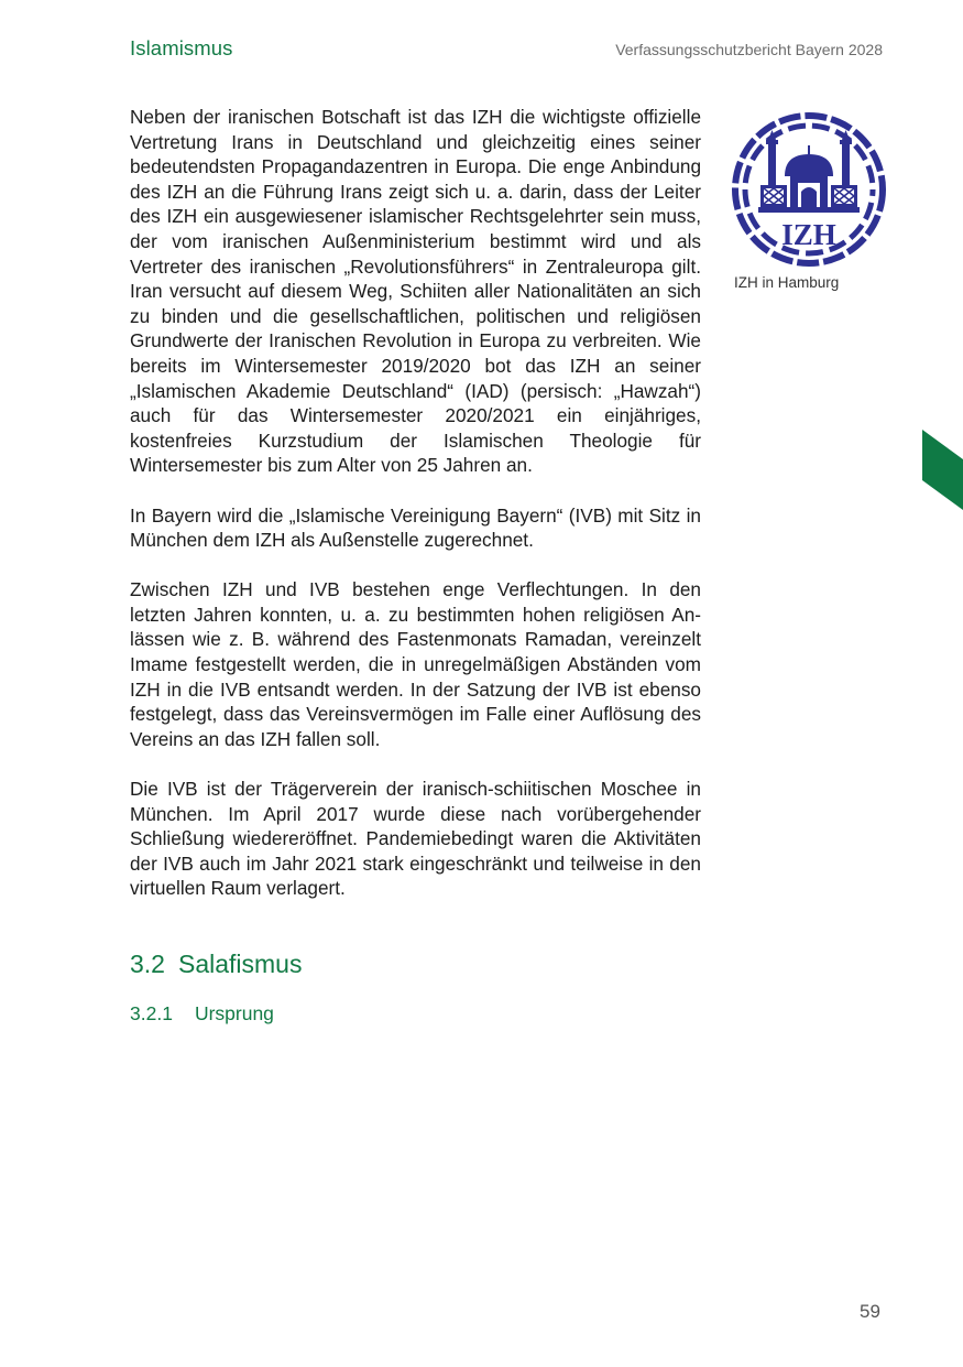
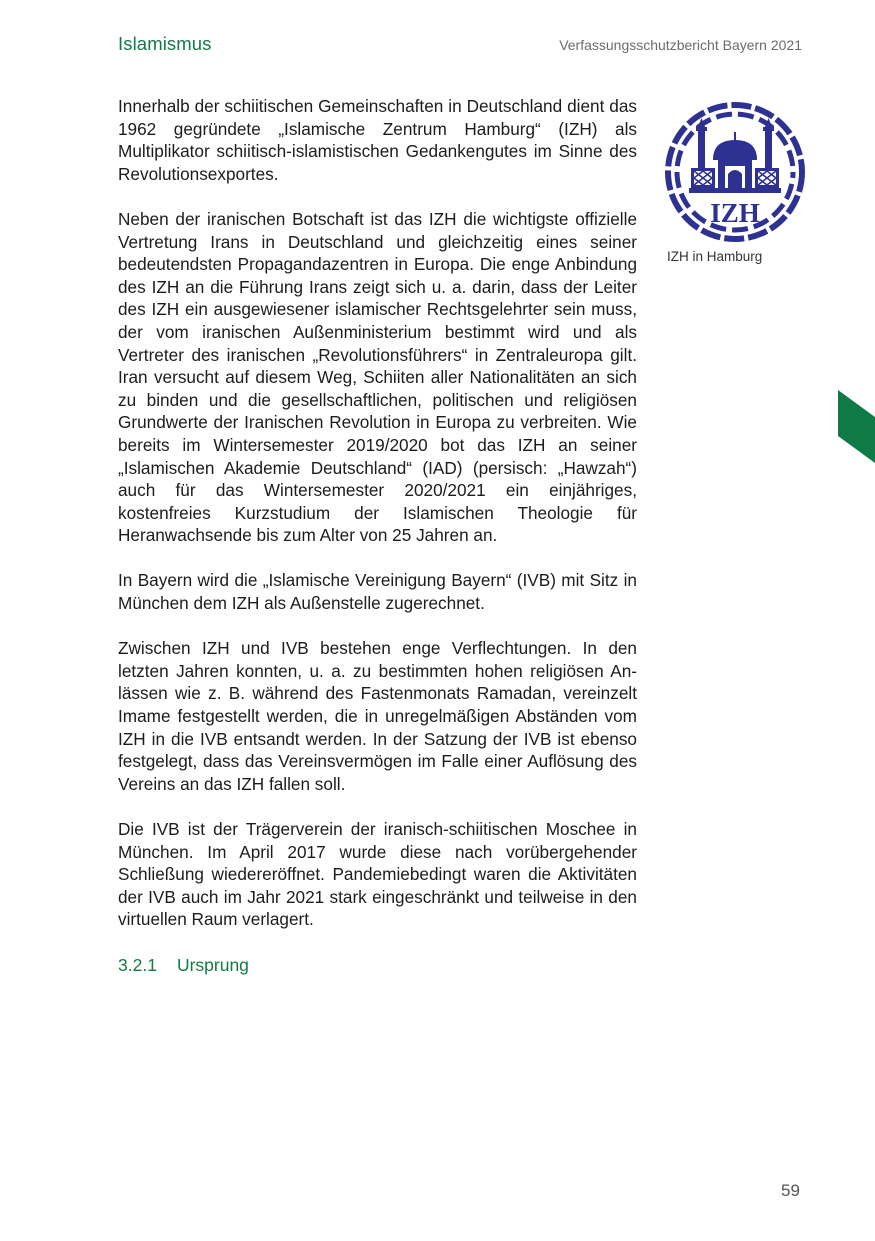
  Islamismus
- Verfassungsschutzbericht Bayern 2028
+ Verfassungsschutzbericht Bayern 2021
+ Innerhalb der schiitischen Gemeinschaften in Deutschland dient das 1962 gegründete „Islamische Zentrum Hamburg“ (IZH) als Multiplikator schiitisch-islamistischen Gedankengutes im Sinne des Revolutionsexportes.
- Neben der iranischen Botschaft ist das IZH die wichtigste offizi­elle Vertretung Irans in Deutschland und gleichzeitig eines seiner bedeutendsten Propagandazentren in Europa. Die enge Anbin­dung des IZH an die Führung Irans zeigt sich u. a. darin, dass der Leiter des IZH ein ausgewiesener islamischer Rechtsgelehrter sein muss, der vom iranischen Außenministerium bestimmt wird und als Vertreter des iranischen „Revolutionsführers“ in Zentral­europa gilt. Iran versucht auf diesem Weg, Schiiten aller Nationa­litäten an sich zu binden und die gesellschaftlichen, politischen und religiösen Grundwerte der Iranischen Revolution in Europa zu verbreiten. Wie bereits im Wintersemester 2019/2020 bot das IZH an seiner „Islamischen Akademie Deutschland“ (IAD) (persisch: „Hawzah“) auch für das Wintersemester 2020/2021 ein einjähriges, kostenfreies Kurzstudium der Islamischen Theo­logie für Wintersemester bis zum Alter von 25 Jahren an.
+ Neben der iranischen Botschaft ist das IZH die wichtigste offizi­elle Vertretung Irans in Deutschland und gleichzeitig eines seiner bedeutendsten Propagandazentren in Europa. Die enge Anbin­dung des IZH an die Führung Irans zeigt sich u. a. darin, dass der Leiter des IZH ein ausgewiesener islamischer Rechtsgelehrter sein muss, der vom iranischen Außenministerium bestimmt wird und als Vertreter des iranischen „Revolutionsführers“ in Zentral­europa gilt. Iran versucht auf diesem Weg, Schiiten aller Nationa­litäten an sich zu binden und die gesellschaftlichen, politischen und religiösen Grundwerte der Iranischen Revolution in Europa zu verbreiten. Wie bereits im Wintersemester 2019/2020 bot das IZH an seiner „Islamischen Akademie Deutschland“ (IAD) (persisch: „Hawzah“) auch für das Wintersemester 2020/2021 ein einjähriges, kostenfreies Kurzstudium der Islamischen Theo­logie für Heranwachsende bis zum Alter von 25 Jahren an.
  In Bayern wird die „Islamische Vereinigung Bayern“ (IVB) mit Sitz in München dem IZH als Außenstelle zugerechnet.
  Zwischen IZH und IVB bestehen enge Verflechtungen. In den letzten Jahren konnten, u. a. zu bestimmten hohen religiösen An­lässen wie z. B. während des Fastenmonats Ramadan, vereinzelt Imame festgestellt werden, die in unregelmäßigen Abständen vom IZH in die IVB entsandt werden. In der Satzung der IVB ist ebenso festgelegt, dass das Vereinsvermögen im Falle einer Auflösung des Vereins an das IZH fallen soll.
  Die IVB ist der Trägerverein der iranisch-schiitischen Moschee in München. Im April 2017 wurde diese nach vorübergehender Schließung wiedereröffnet. Pandemiebedingt waren die Aktivi­täten der IVB auch im Jahr 2021 stark eingeschränkt und teilwei­se in den virtuellen Raum verlagert.
- 3.2 Salafismus
  3.2.1 Ursprung
  IZH
  IZH in Hamburg
  59
